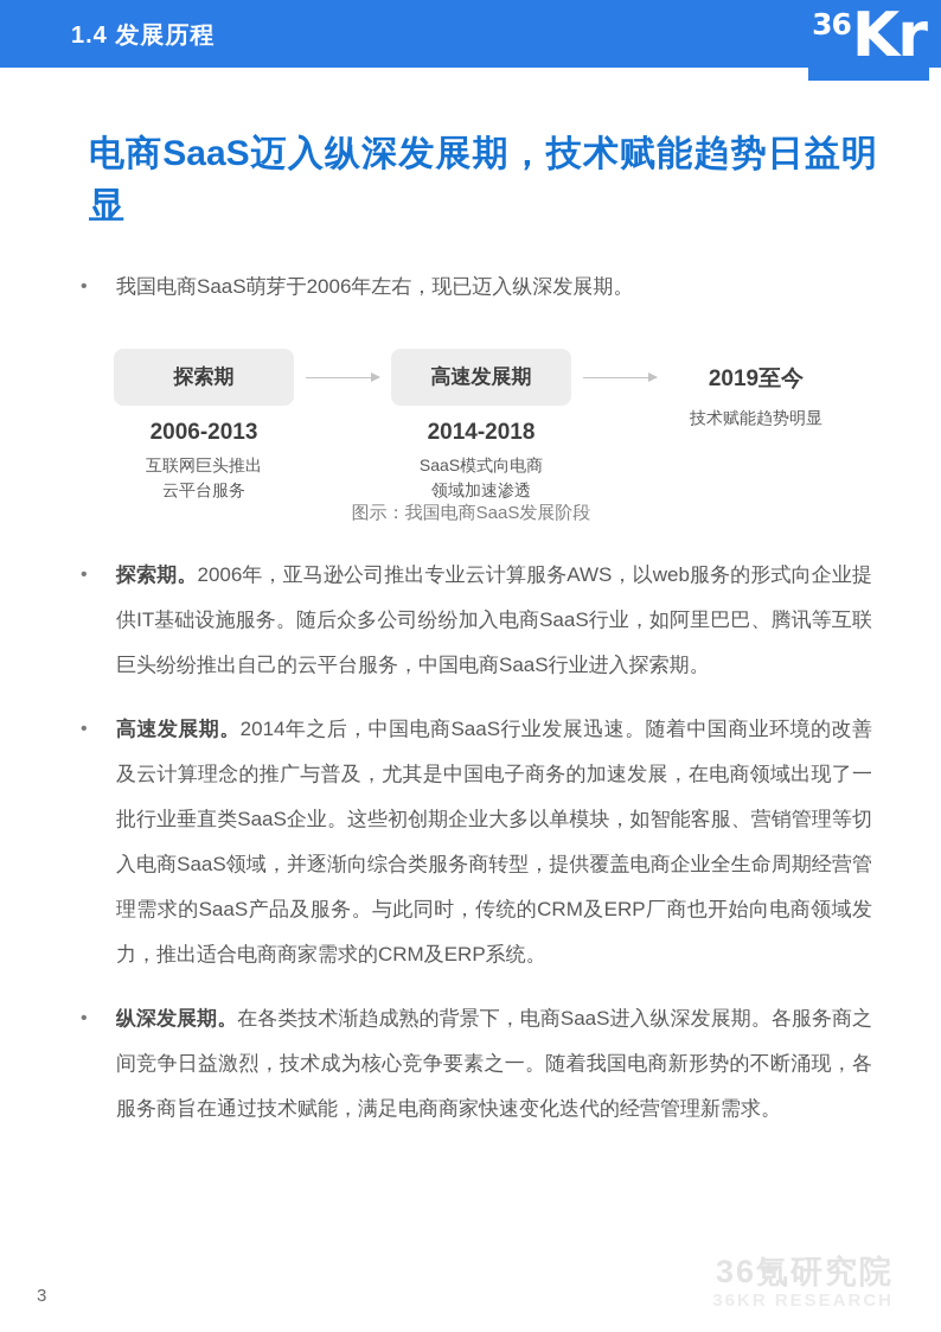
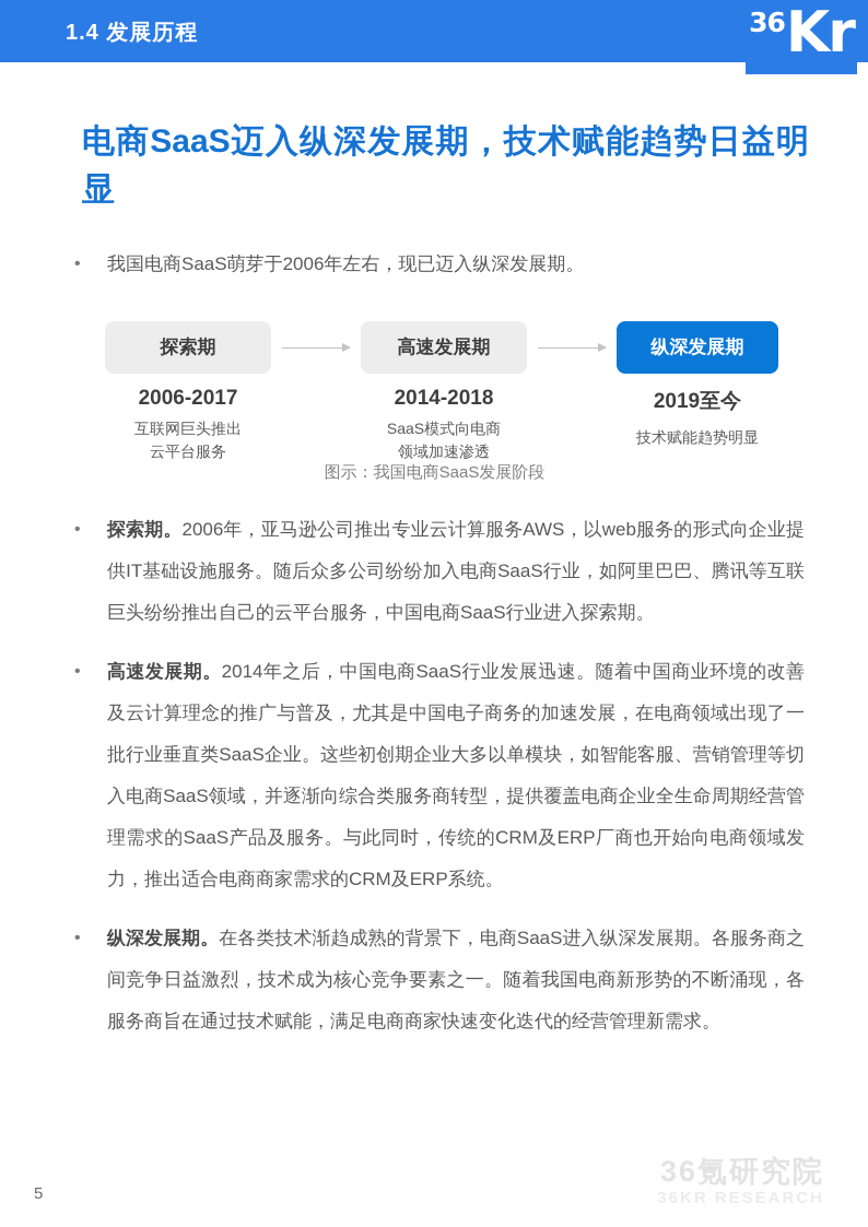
  1.4 发展历程
  36
  Kr
  电商SaaS迈入纵深发展期，技术赋能趋势日益明显
  •
  我国电商SaaS萌芽于2006年左右，现已迈入纵深发展期。
  探索期
- 2006-2013
+ 2006-2017
  互联网巨头推出
  云平台服务
  高速发展期
  2014-2018
  SaaS模式向电商
  领域加速渗透
+ 纵深发展期
  2019至今
  技术赋能趋势明显
  图示：我国电商SaaS发展阶段
  •
  探索期。2006年，亚马逊公司推出专业云计算服务AWS，以web服务的形式向企业提供IT基础设施服务。随后众多公司纷纷加入电商SaaS行业，如阿里巴巴、腾讯等互联巨头纷纷推出自己的云平台服务，中国电商SaaS行业进入探索期。
  •
  高速发展期。2014年之后，中国电商SaaS行业发展迅速。随着中国商业环境的改善及云计算理念的推广与普及，尤其是中国电子商务的加速发展，在电商领域出现了一批行业垂直类SaaS企业。这些初创期企业大多以单模块，如智能客服、营销管理等切入电商SaaS领域，并逐渐向综合类服务商转型，提供覆盖电商企业全生命周期经营管理需求的SaaS产品及服务。与此同时，传统的CRM及ERP厂商也开始向电商领域发力，推出适合电商商家需求的CRM及ERP系统。
  •
  纵深发展期。在各类技术渐趋成熟的背景下，电商SaaS进入纵深发展期。各服务商之间竞争日益激烈，技术成为核心竞争要素之一。随着我国电商新形势的不断涌现，各服务商旨在通过技术赋能，满足电商商家快速变化迭代的经营管理新需求。
- 3
+ 5
  36氪研究院
